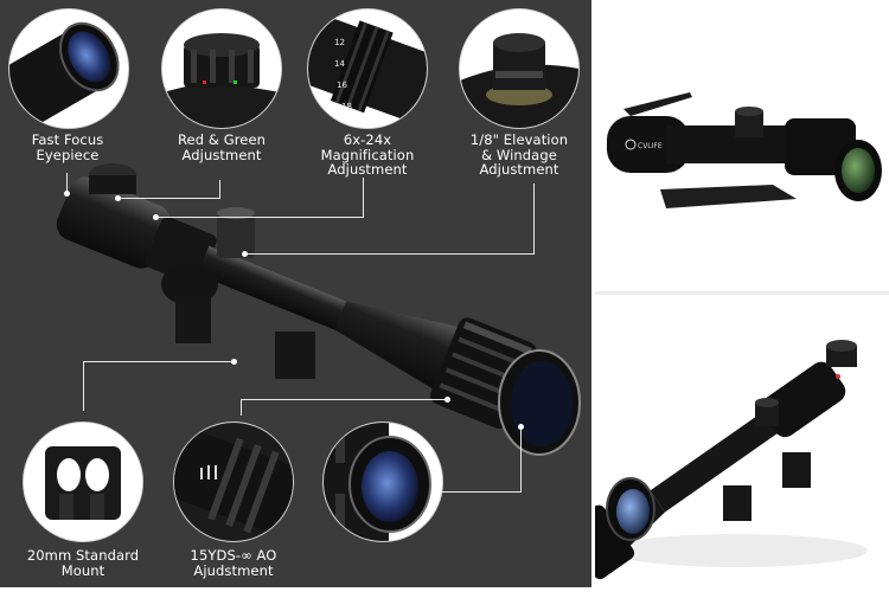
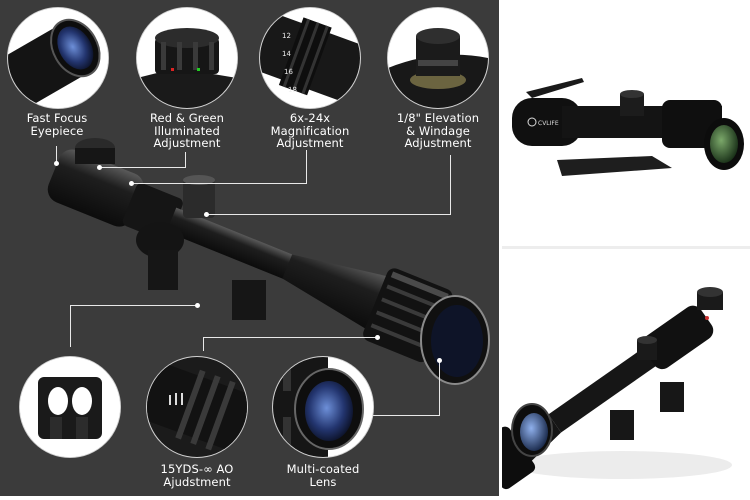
  Fast Focus
  Eyepiece
  Red & Green
+ Illuminated
  Adjustment
  12
  14
  16
  18
  6x-24x
  Magnification
  Adjustment
  1/8" Elevation
  & Windage
  Adjustment
- 20mm Standard
- Mount
  15YDS-∞ AO
  Ajudstment
+ Multi-coated
+ Lens
